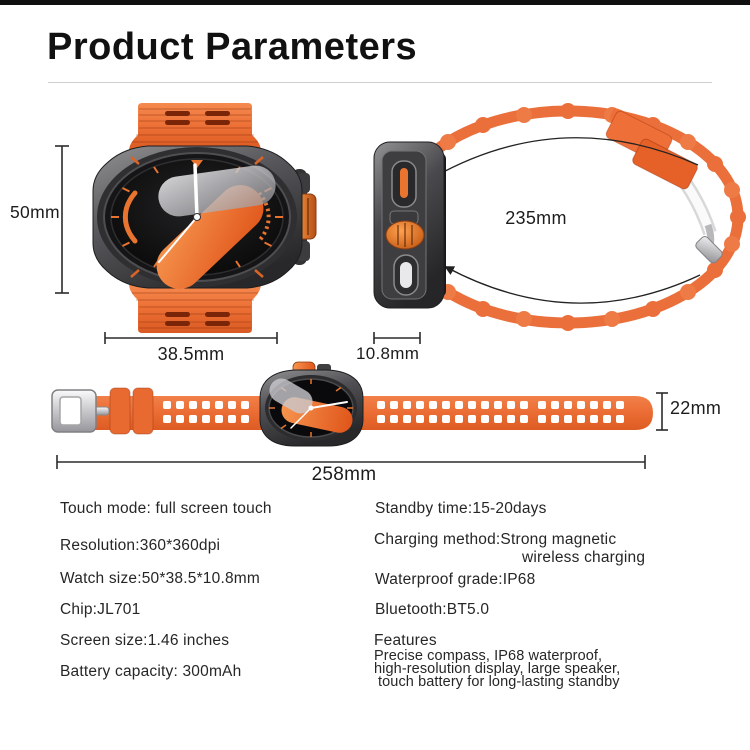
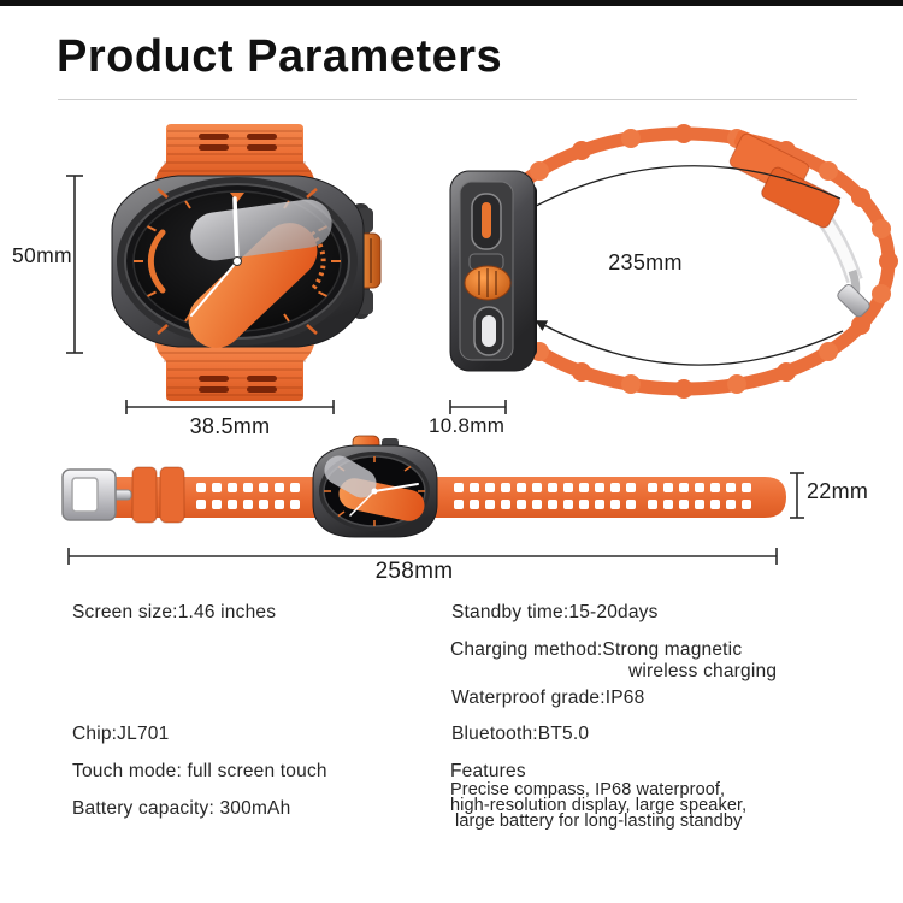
  Product Parameters
  50mm
  38.5mm
  10.8mm
  235mm
  22mm
  258mm
- Touch mode: full screen touch
+ Screen size:1.46 inches
- Resolution:360*360dpi
- Watch size:50*38.5*10.8mm
  Chip:JL701
- Screen size:1.46 inches
+ Touch mode: full screen touch
  Battery capacity: 300mAh
  Standby time:15-20days
  Charging method:Strong magnetic
  wireless charging
  Waterproof grade:IP68
  Bluetooth:BT5.0
  Features
  Precise compass, IP68 waterproof,
  high-resolution display, large speaker,
- touch battery for long-lasting standby
+ large battery for long-lasting standby
